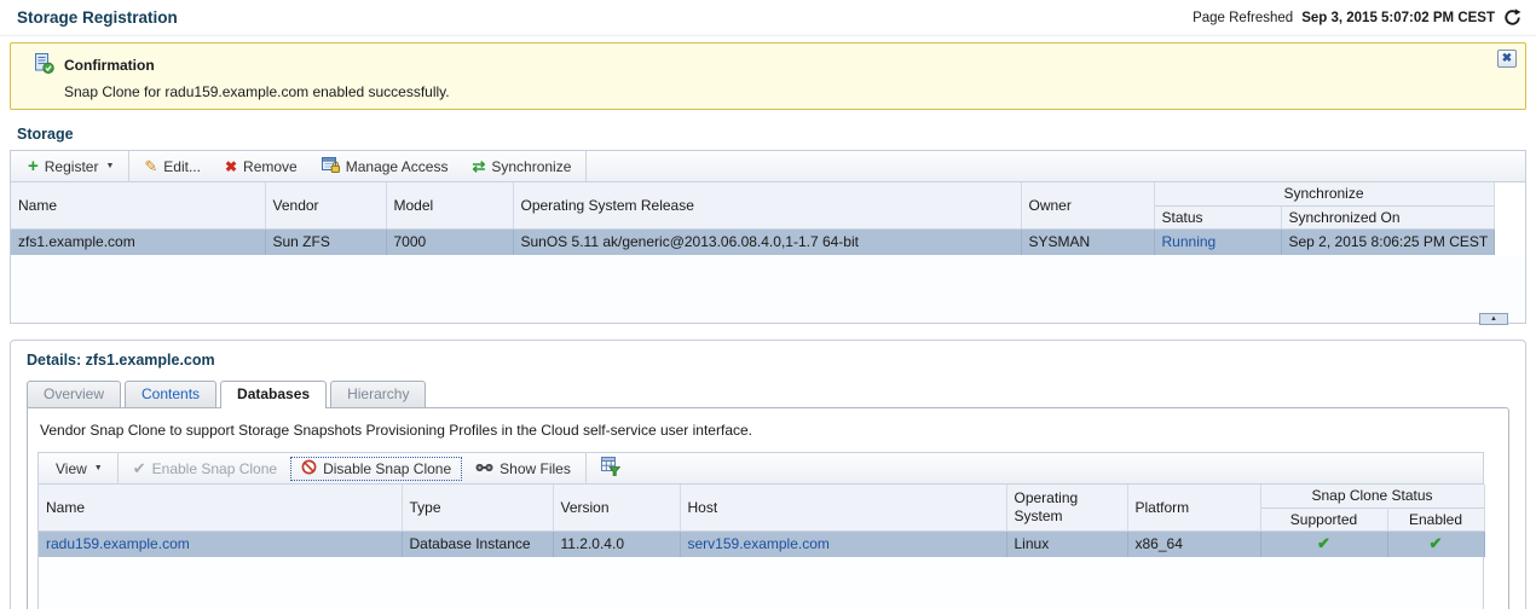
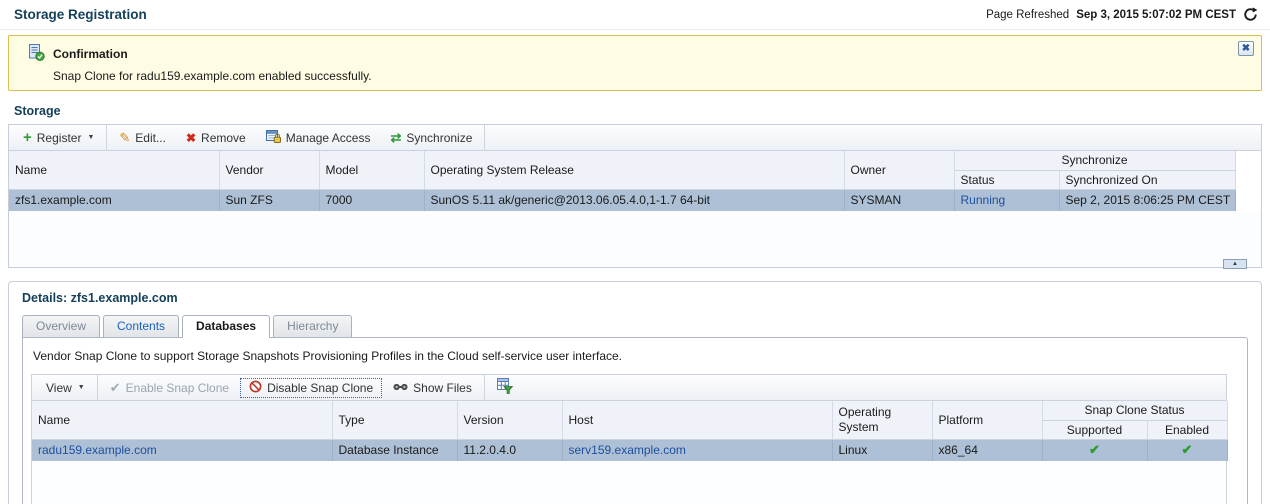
  Storage Registration
  Page Refreshed
  Sep 3, 2015 5:07:02 PM CEST
  Confirmation
  Snap Clone for radu159.example.com enabled successfully.
  ✖
  Storage
  +
  Register
  ✎
  Edit...
  ✖
  Remove
  Manage Access
  ⇄
  Synchronize
  Name	Vendor	Model	Operating System Release	Owner	Synchronize
  Status	Synchronized On
- zfs1.example.com	Sun ZFS	7000	SunOS 5.11 ak/generic@2013.06.08.4.0,1-1.7 64-bit	SYSMAN	Running	Sep 2, 2015 8:06:25 PM CEST
+ zfs1.example.com	Sun ZFS	7000	SunOS 5.11 ak/generic@2013.06.05.4.0,1-1.7 64-bit	SYSMAN	Running	Sep 2, 2015 8:06:25 PM CEST
  Details: zfs1.example.com
  Overview
  Contents
  Databases
  Hierarchy
  Vendor Snap Clone to support Storage Snapshots Provisioning Profiles in the Cloud self-service user interface.
  View
  ✔
  Enable Snap Clone
  Disable Snap Clone
  Show Files
  Name	Type	Version	Host	Operating System	Platform	Snap Clone Status
  Supported	Enabled
  radu159.example.com	Database Instance	11.2.0.4.0	serv159.example.com	Linux	x86_64	✔	✔
